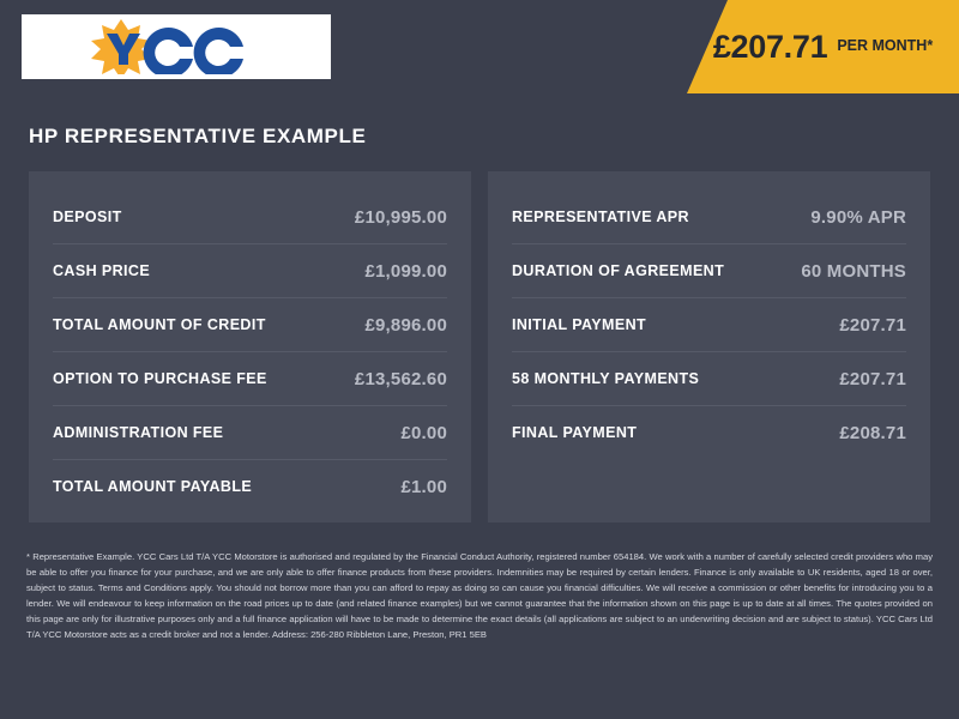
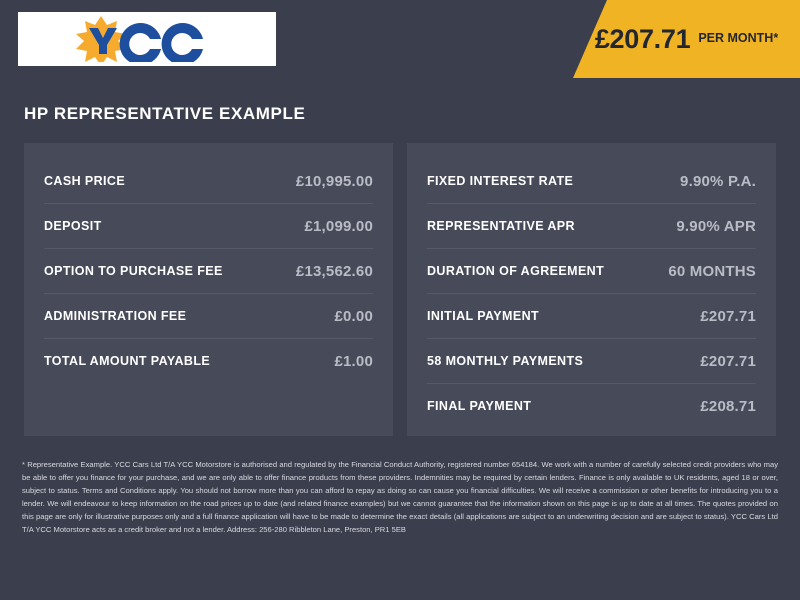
  £207.71
  PER MONTH*
  HP REPRESENTATIVE EXAMPLE
- DEPOSIT
+ CASH PRICE
  £10,995.00
- CASH PRICE
+ DEPOSIT
  £1,099.00
- TOTAL AMOUNT OF CREDIT
- £9,896.00
  OPTION TO PURCHASE FEE
  £13,562.60
  ADMINISTRATION FEE
  £0.00
  TOTAL AMOUNT PAYABLE
  £1.00
+ FIXED INTEREST RATE
+ 9.90% P.A.
  REPRESENTATIVE APR
  9.90% APR
  DURATION OF AGREEMENT
  60 MONTHS
  INITIAL PAYMENT
  £207.71
  58 MONTHLY PAYMENTS
  £207.71
  FINAL PAYMENT
  £208.71
  * Representative Example. YCC Cars Ltd T/A YCC Motorstore is authorised and regulated by the Financial Conduct Authority, registered number 654184. We work with a number of carefully selected credit providers who may be able to offer you finance for your purchase, and we are only able to offer finance products from these providers. Indemnities may be required by certain lenders. Finance is only available to UK residents, aged 18 or over, subject to status. Terms and Conditions apply. You should not borrow more than you can afford to repay as doing so can cause you financial difficulties. We will receive a commission or other benefits for introducing you to a lender. We will endeavour to keep information on the road prices up to date (and related finance examples) but we cannot guarantee that the information shown on this page is up to date at all times. The quotes provided on this page are only for illustrative purposes only and a full finance application will have to be made to determine the exact details (all applications are subject to an underwriting decision and are subject to status). YCC Cars Ltd T/A YCC Motorstore acts as a credit broker and not a lender. Address: 256-280 Ribbleton Lane, Preston, PR1 5EB
